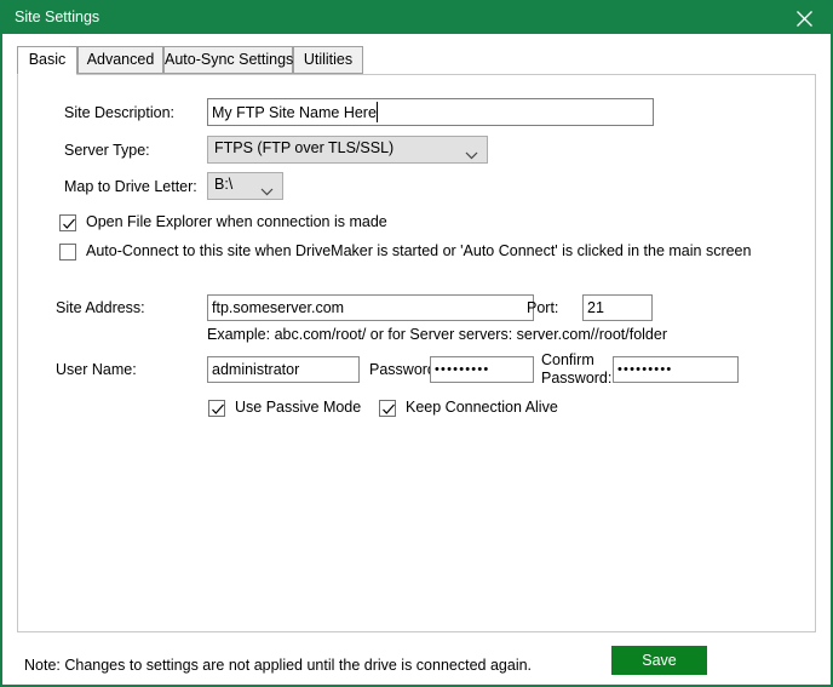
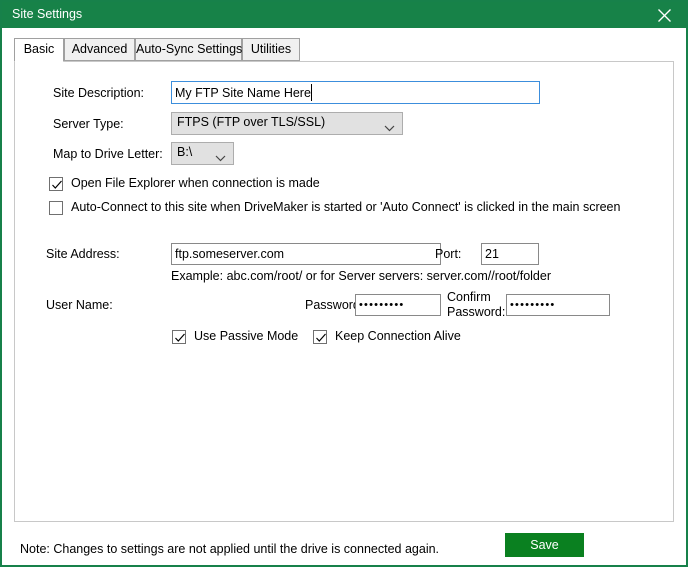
  Site Settings
  Basic
  Advanced
  Auto-Sync Settings
  Utilities
  Site Description:
  My FTP Site Name Here
  Server Type:
  FTPS (FTP over TLS/SSL)
  Map to Drive Letter:
  B:\
  Open File Explorer when connection is made
  Auto-Connect to this site when DriveMaker is started or 'Auto Connect' is clicked in the main screen
  Site Address:
  ftp.someserver.com
  Port:
  21
  Example: abc.com/root/ or for Server servers: server.com//root/folder
  User Name:
- administrator
  Passwor
  •••••••••
  Confirm
  Password:
  •••••••••
  Use Passive Mode
  Keep Connection Alive
  Note: Changes to settings are not applied until the drive is connected again.
  Save
